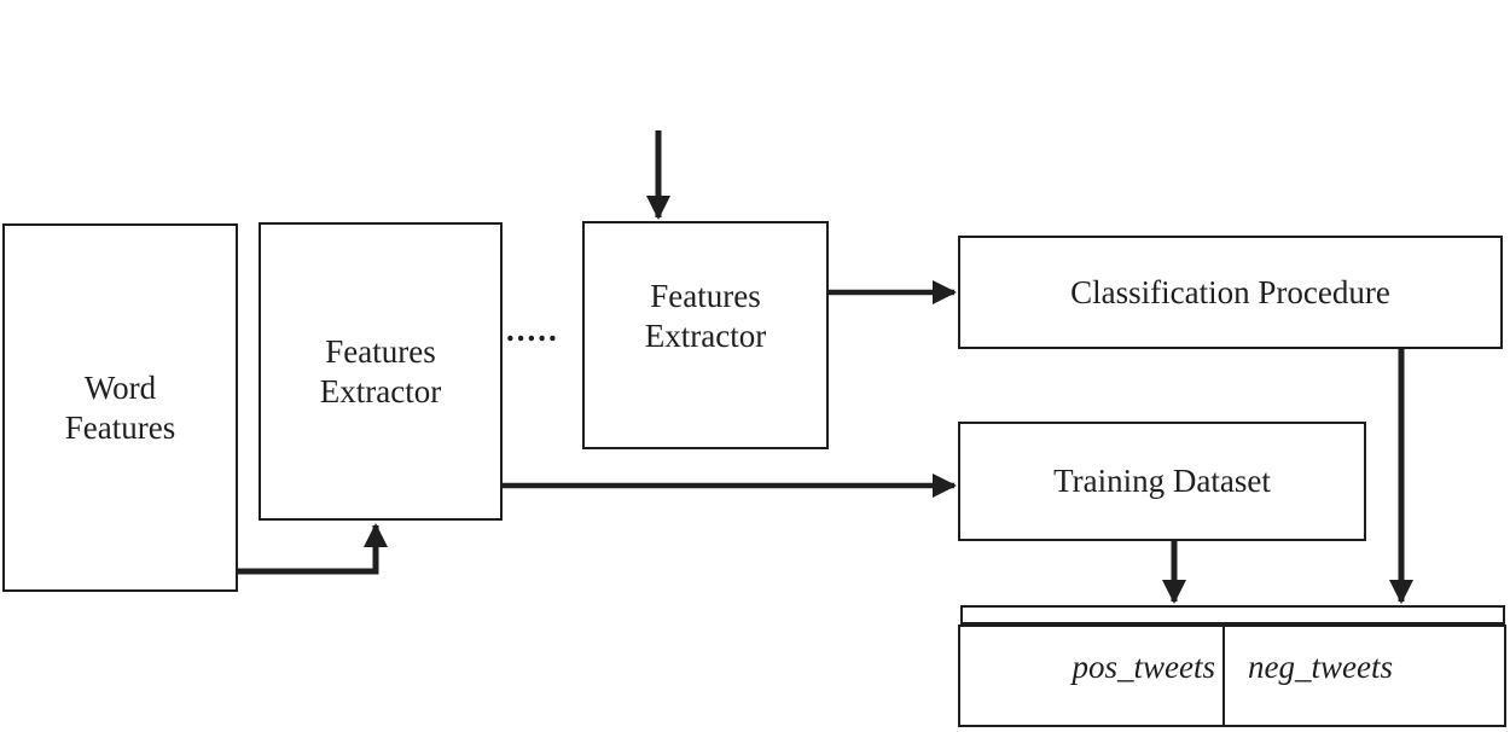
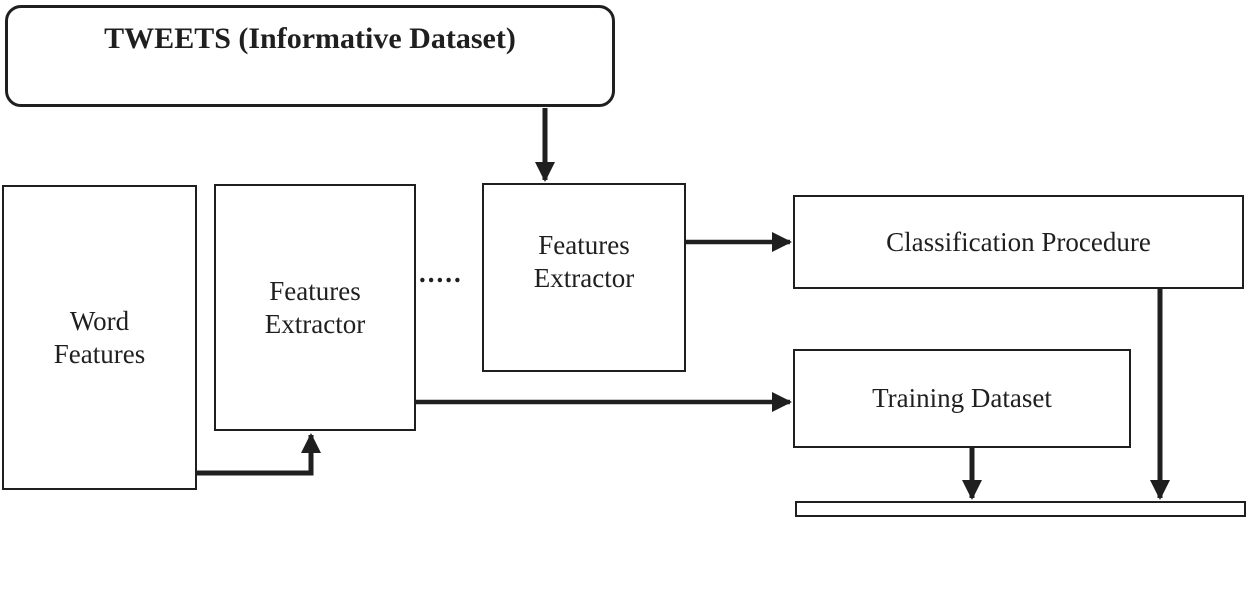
+ TWEETS (Informative Dataset)
  Word
  Features
  Features
  Extractor
  .....
  Features
  Extractor
  Classification Procedure
  Training Dataset
- pos_tweets
- neg_tweets
